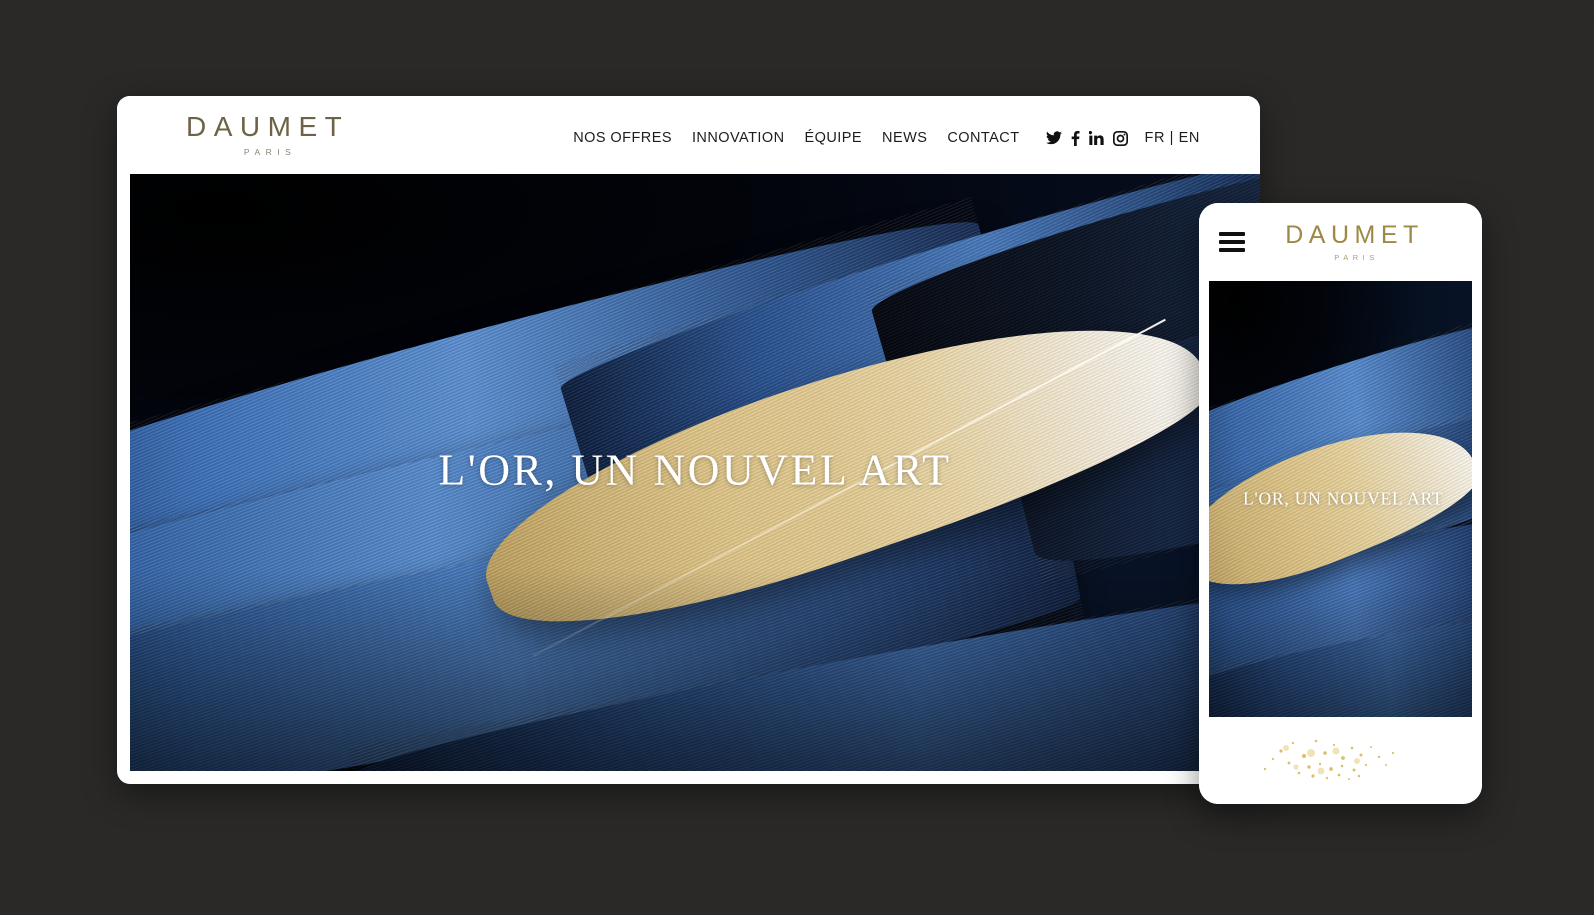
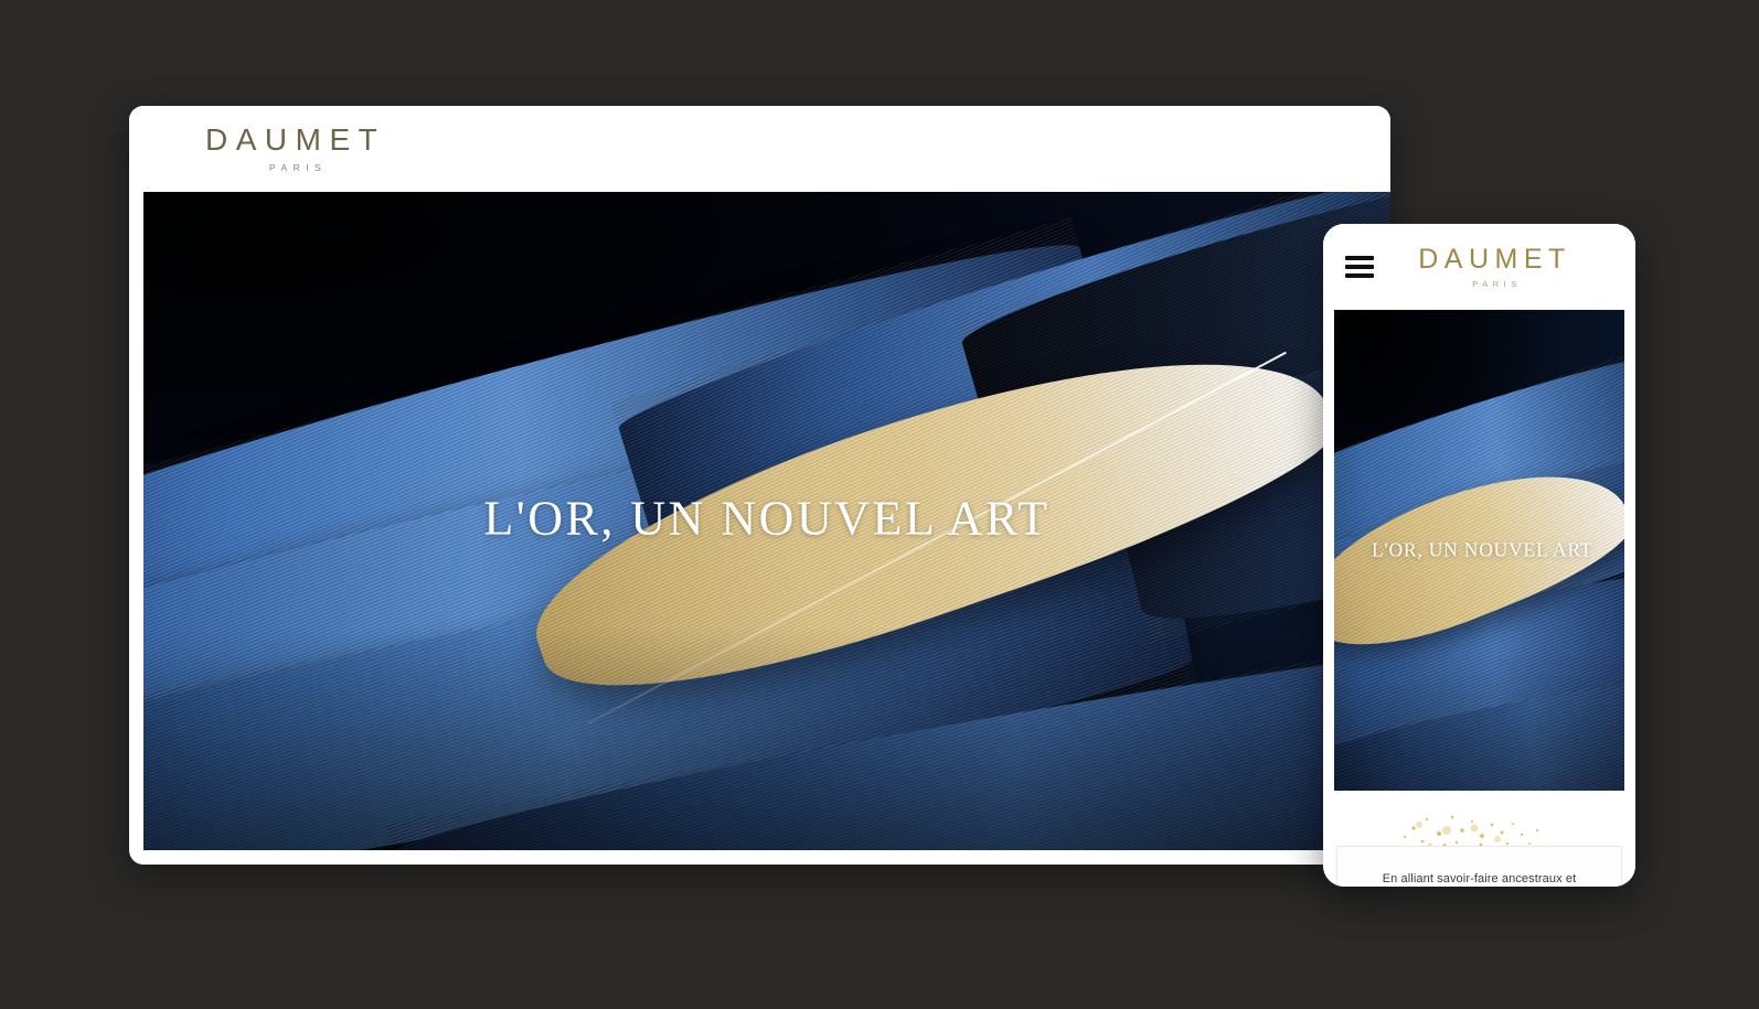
  DAUMET
  PARIS
- NOS OFFRES
- INNOVATION
- ÉQUIPE
- NEWS
- CONTACT
- FR | EN
  L'OR, UN NOUVEL ART
  DAUMET
  PARIS
  L'OR, UN NOUVEL ART
+ En alliant savoir-faire ancestraux et
